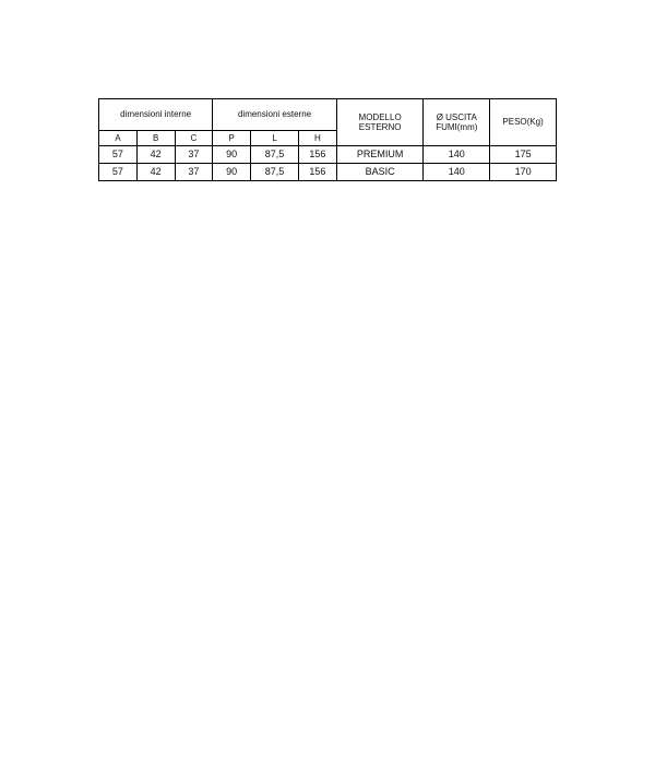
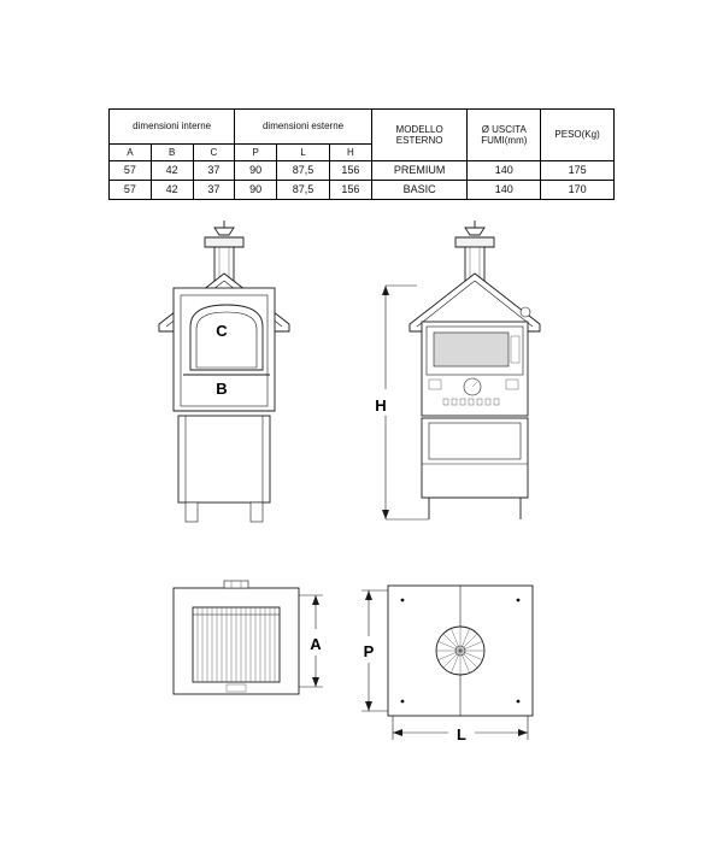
  dimensioni interne	dimensioni esterne	MODELLO ESTERNO	Ø USCITA FUMI(mm)	PESO(Kg)
  A	B	C	P	L	H
  57	42	37	90	87,5	156	PREMIUM	140	175
  57	42	37	90	87,5	156	BASIC	140	170
+ C
+ B
+ H
+ A
+ P
+ L
